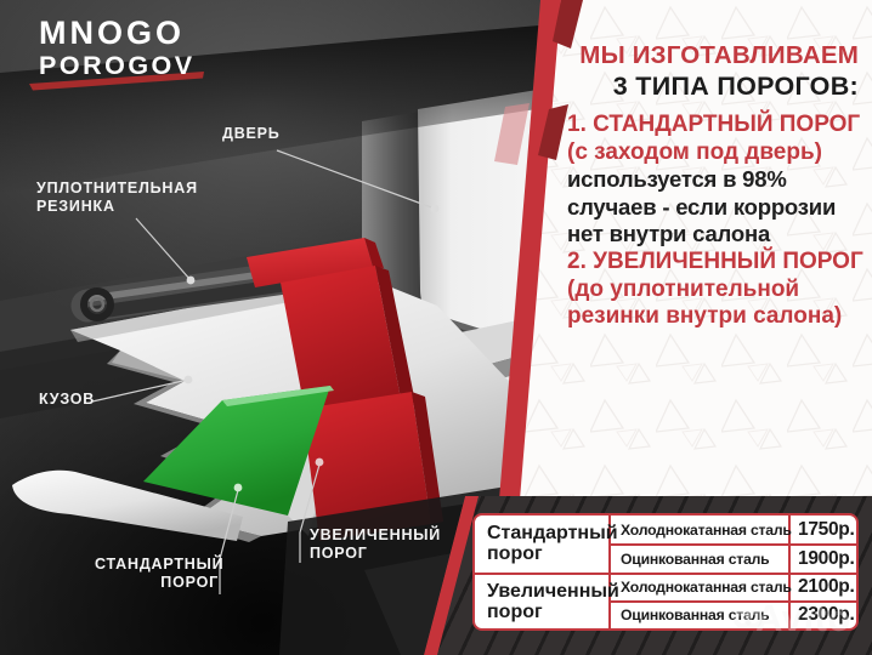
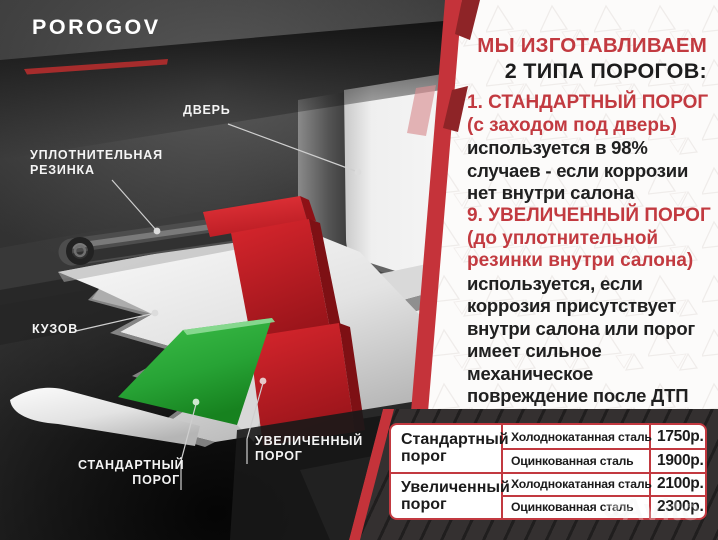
- MNOGO
  POROGOV
  ДВЕРЬ
  УПЛОТНИТЕЛЬНАЯ
  РЕЗИНКА
  КУЗОВ
  СТАНДАРТНЫЙ
  ПОРОГ
  УВЕЛИЧЕННЫЙ
  ПОРОГ
  МЫ ИЗГОТАВЛИВАЕМ
- 3 ТИПА ПОРОГОВ:
+ 2 ТИПА ПОРОГОВ:
  1. СТАНДАРТНЫЙ ПОРОГ
  (с заходом под дверь)
  используется в 98%
  случаев - если коррозии
  нет внутри салона
- 2. УВЕЛИЧЕННЫЙ ПОРОГ
+ 9. УВЕЛИЧЕННЫЙ ПОРОГ
  (до уплотнительной
  резинки внутри салона)
+ используется, если
+ коррозия присутствует
+ внутри салона или порог
+ имеет сильное
+ механическое
+ повреждение после ДТП
  Стандартны порог
  Холоднокатанная сталь
  1750р.
  Оцинкованная сталь
  1900р.
  Увеличенны порог
  Холоднокатанная сталь
  2100р.
  Оцинкованная сталь
  2300р.
  Avito
